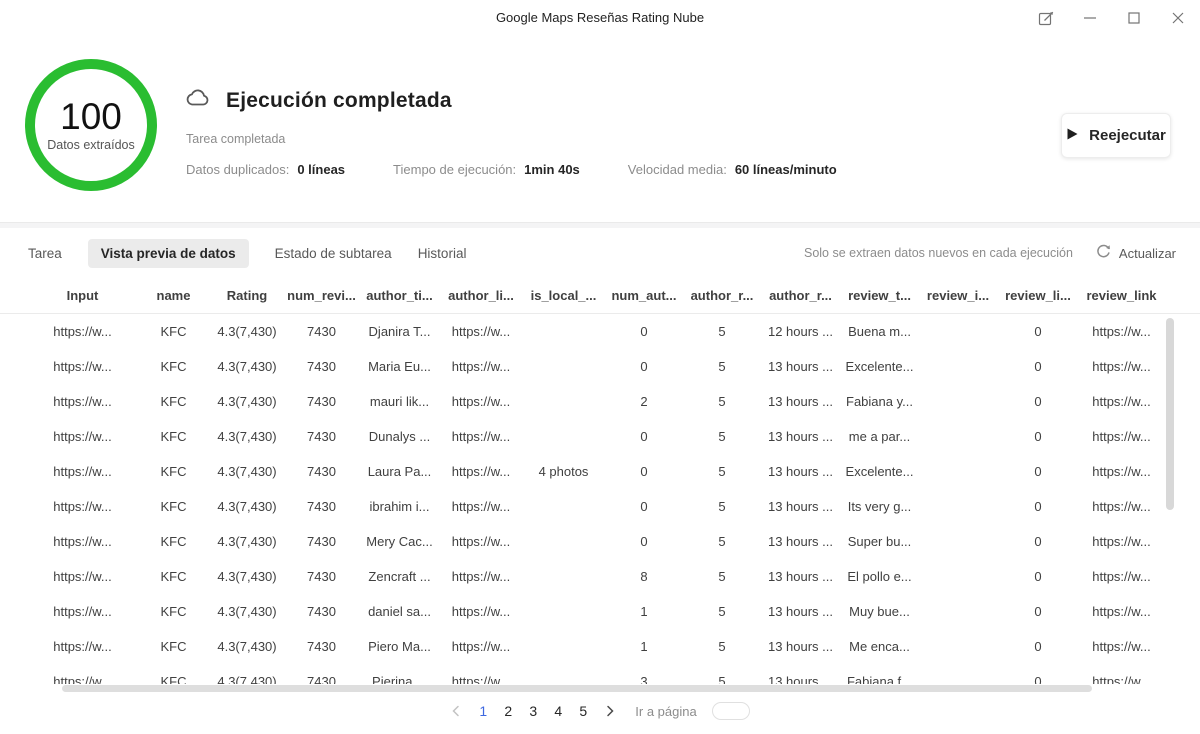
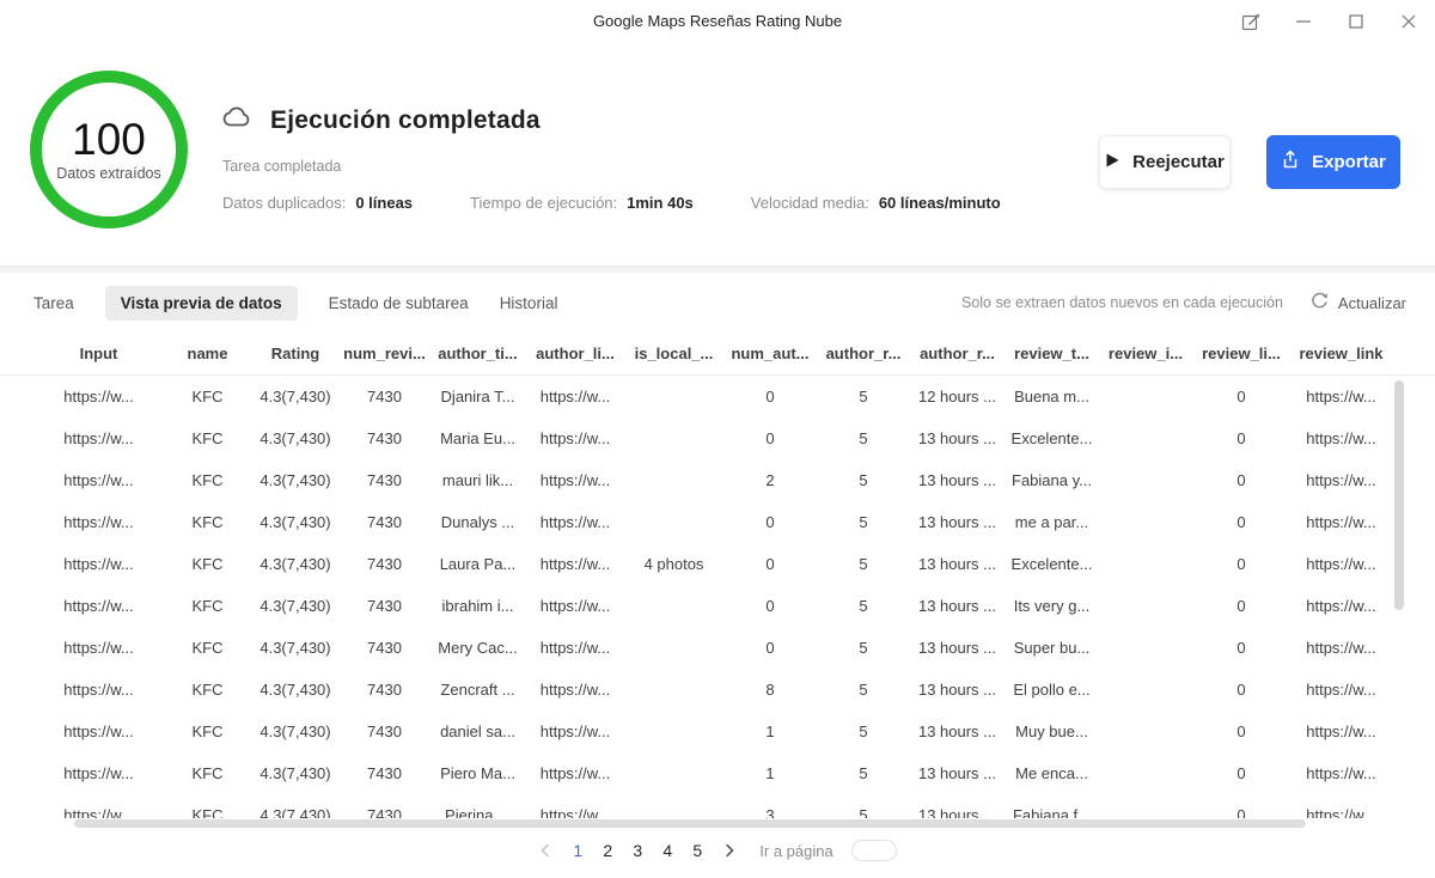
  Google Maps Reseñas Rating Nube
  100
  Datos extraídos
  Ejecución completada
  Tarea completada
  Datos duplicados:
  0 líneas
  Tiempo de ejecución:
  1min 40s
  Velocidad media:
  60 líneas/minuto
  Reejecutar
+ Exportar
  Tarea
  Vista previa de datos
  Estado de subtarea
  Historial
  Solo se extraen datos nuevos en cada ejecución
  Actualizar
  Input
  name
  Rating
  num_revi...
  author_ti...
  author_li...
  is_local_...
  num_aut...
  author_r...
  author_r...
  review_t...
  review_i...
  review_li...
  review_link
  https://w...
  KFC
  4.3(7,430)
  7430
  Djanira T...
  https://w...
  0
  5
  12 hours ...
  Buena m...
  0
  https://w...
  https://w...
  KFC
  4.3(7,430)
  7430
  Maria Eu...
  https://w...
  0
  5
  13 hours ...
  Excelente...
  0
  https://w...
  https://w...
  KFC
  4.3(7,430)
  7430
  mauri lik...
  https://w...
  2
  5
  13 hours ...
  Fabiana y...
  0
  https://w...
  https://w...
  KFC
  4.3(7,430)
  7430
  Dunalys ...
  https://w...
  0
  5
  13 hours ...
  me a par...
  0
  https://w...
  https://w...
  KFC
  4.3(7,430)
  7430
  Laura Pa...
  https://w...
  4 photos
  0
  5
  13 hours ...
  Excelente...
  0
  https://w...
  https://w...
  KFC
  4.3(7,430)
  7430
  ibrahim i...
  https://w...
  0
  5
  13 hours ...
  Its very g...
  0
  https://w...
  https://w...
  KFC
  4.3(7,430)
  7430
  Mery Cac...
  https://w...
  0
  5
  13 hours ...
  Super bu...
  0
  https://w...
  https://w...
  KFC
  4.3(7,430)
  7430
  Zencraft ...
  https://w...
  8
  5
  13 hours ...
  El pollo e...
  0
  https://w...
  https://w...
  KFC
  4.3(7,430)
  7430
  daniel sa...
  https://w...
  1
  5
  13 hours ...
  Muy bue...
  0
  https://w...
  https://w...
  KFC
  4.3(7,430)
  7430
  Piero Ma...
  https://w...
  1
  5
  13 hours ...
  Me enca...
  0
  https://w...
  https://w...
  KFC
  4.3(7,430)
  7430
  Pierina ...
  https://w...
  3
  5
  13 hours ...
  Fabiana f...
  0
  https://w...
  1
  2
  3
  4
  5
  Ir a página
